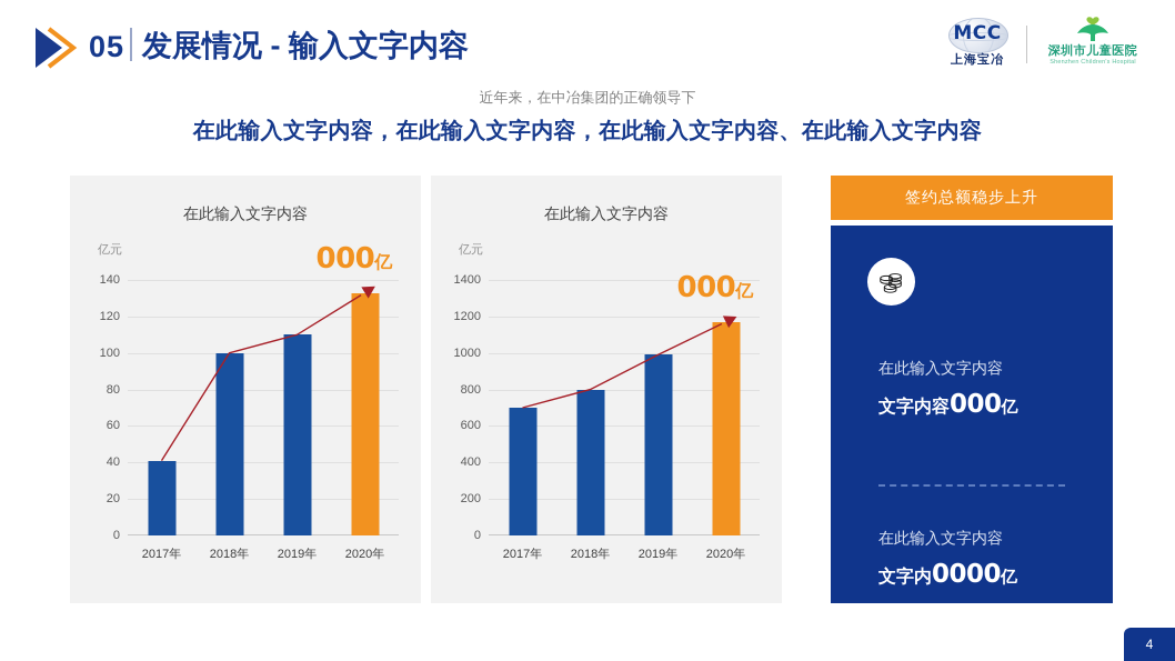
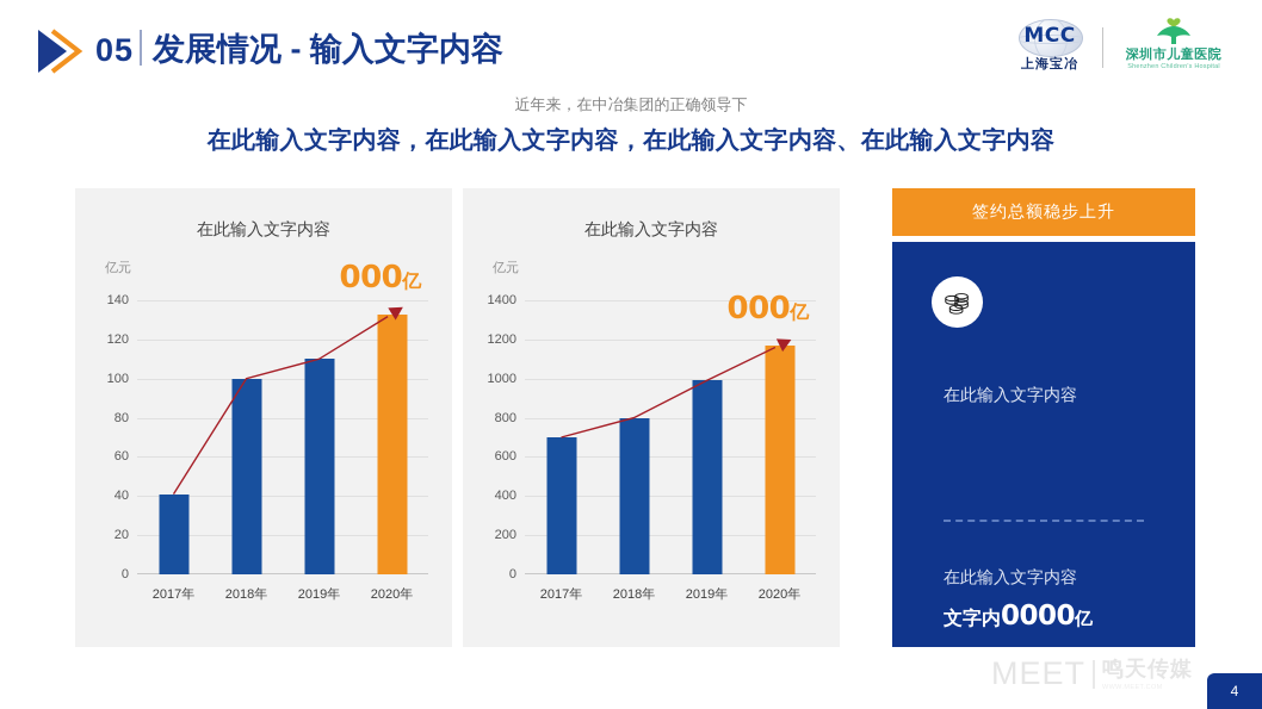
  05
  发展情况 - 输入文字内容
  MCC
  上海宝冶
  深圳市儿童医院
  近年来，在中冶集团的正确领导下
  在此输入文字内容，在此输入文字内容，在此输入文字内容、在此输入文字内容
  在此输入文字内容
  亿元
  0
  20
  40
  60
  80
  100
  120
  140
  2017年
  2018年
  2019年
  2020年
  000亿
  在此输入文字内容
  亿元
  0
  200
  400
  600
  800
  1000
  1200
  1400
  2017年
  2018年
  2019年
  2020年
  000亿
  签约总额稳步上升
  在此输入文字内容
- 文字内容000亿
  在此输入文字内容
  文字内0000亿
+ MEET
+ 鸣天传媒
  4
